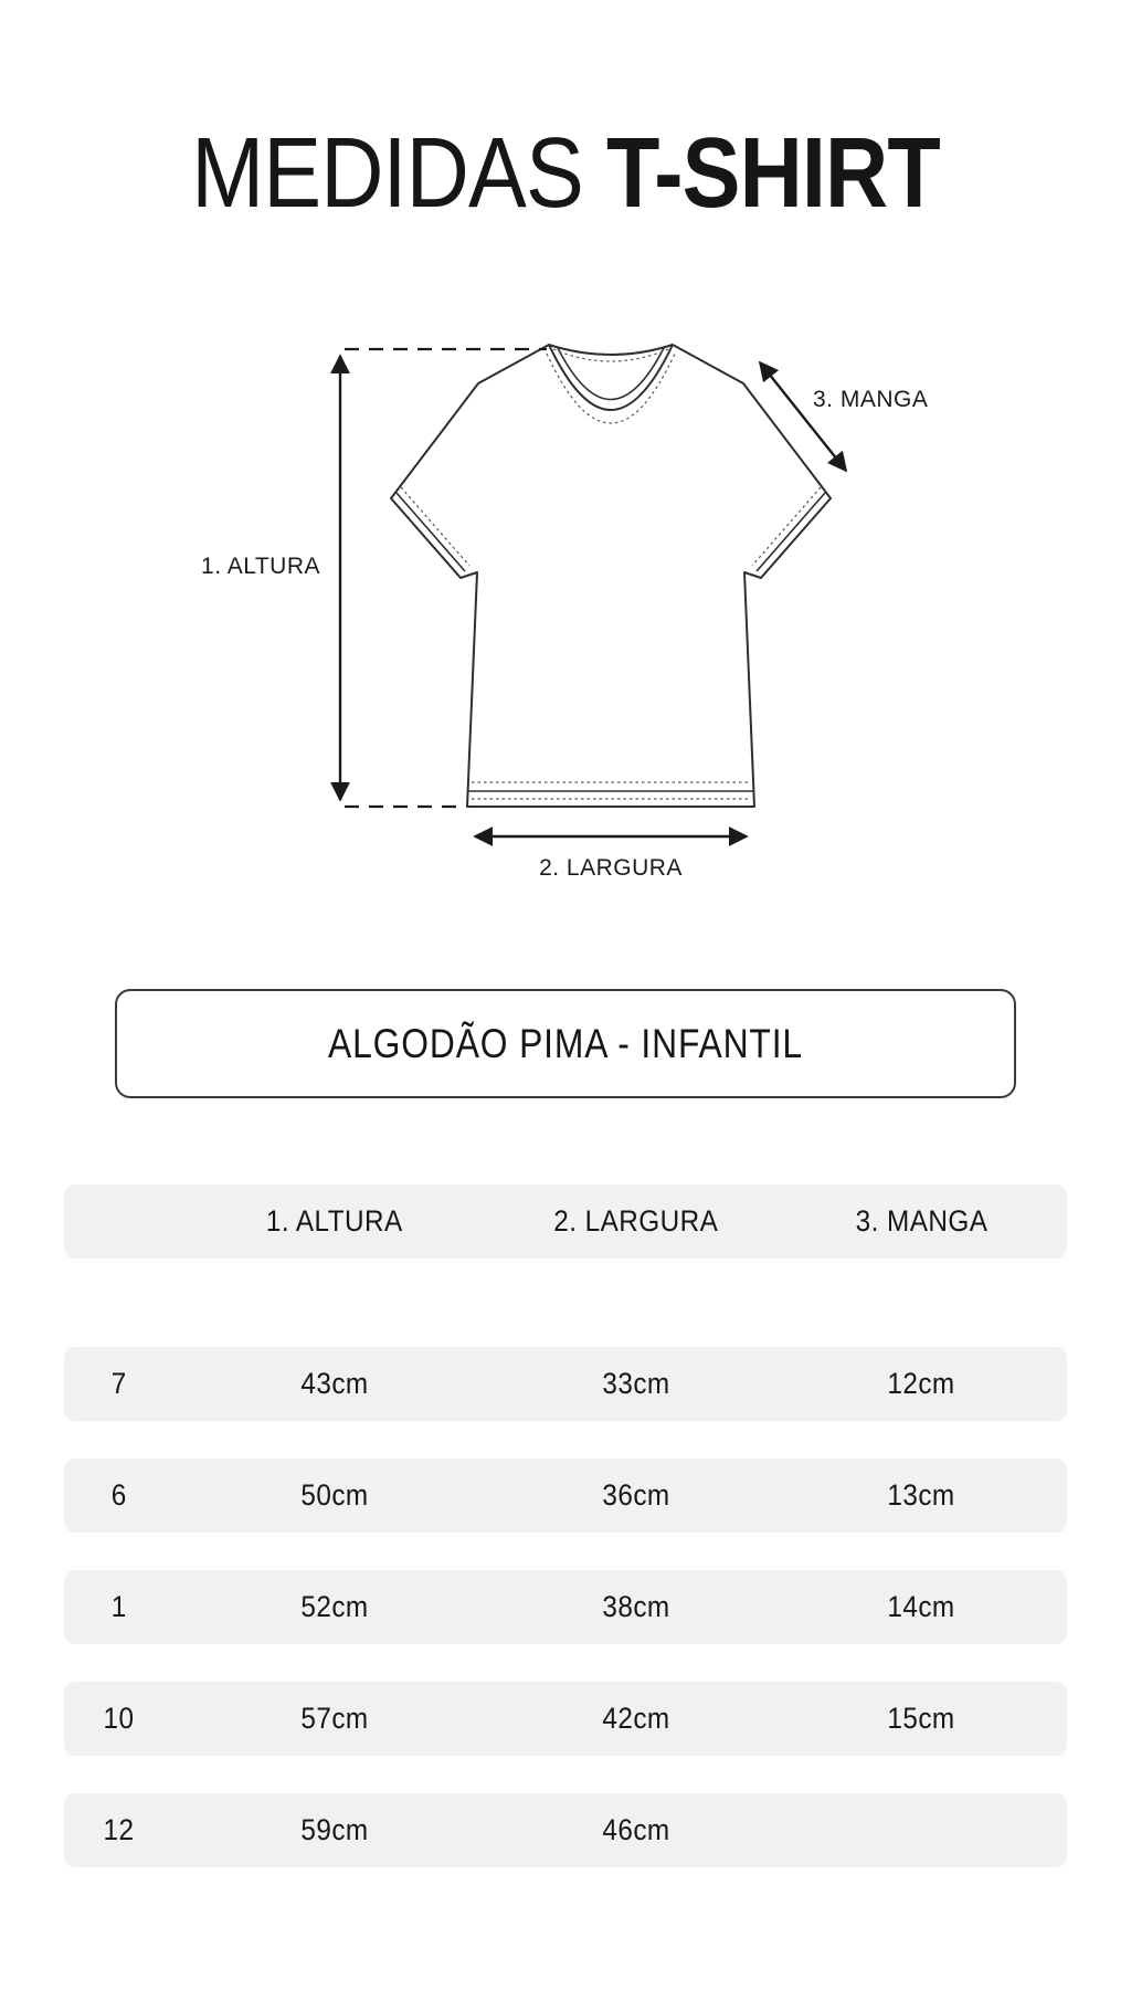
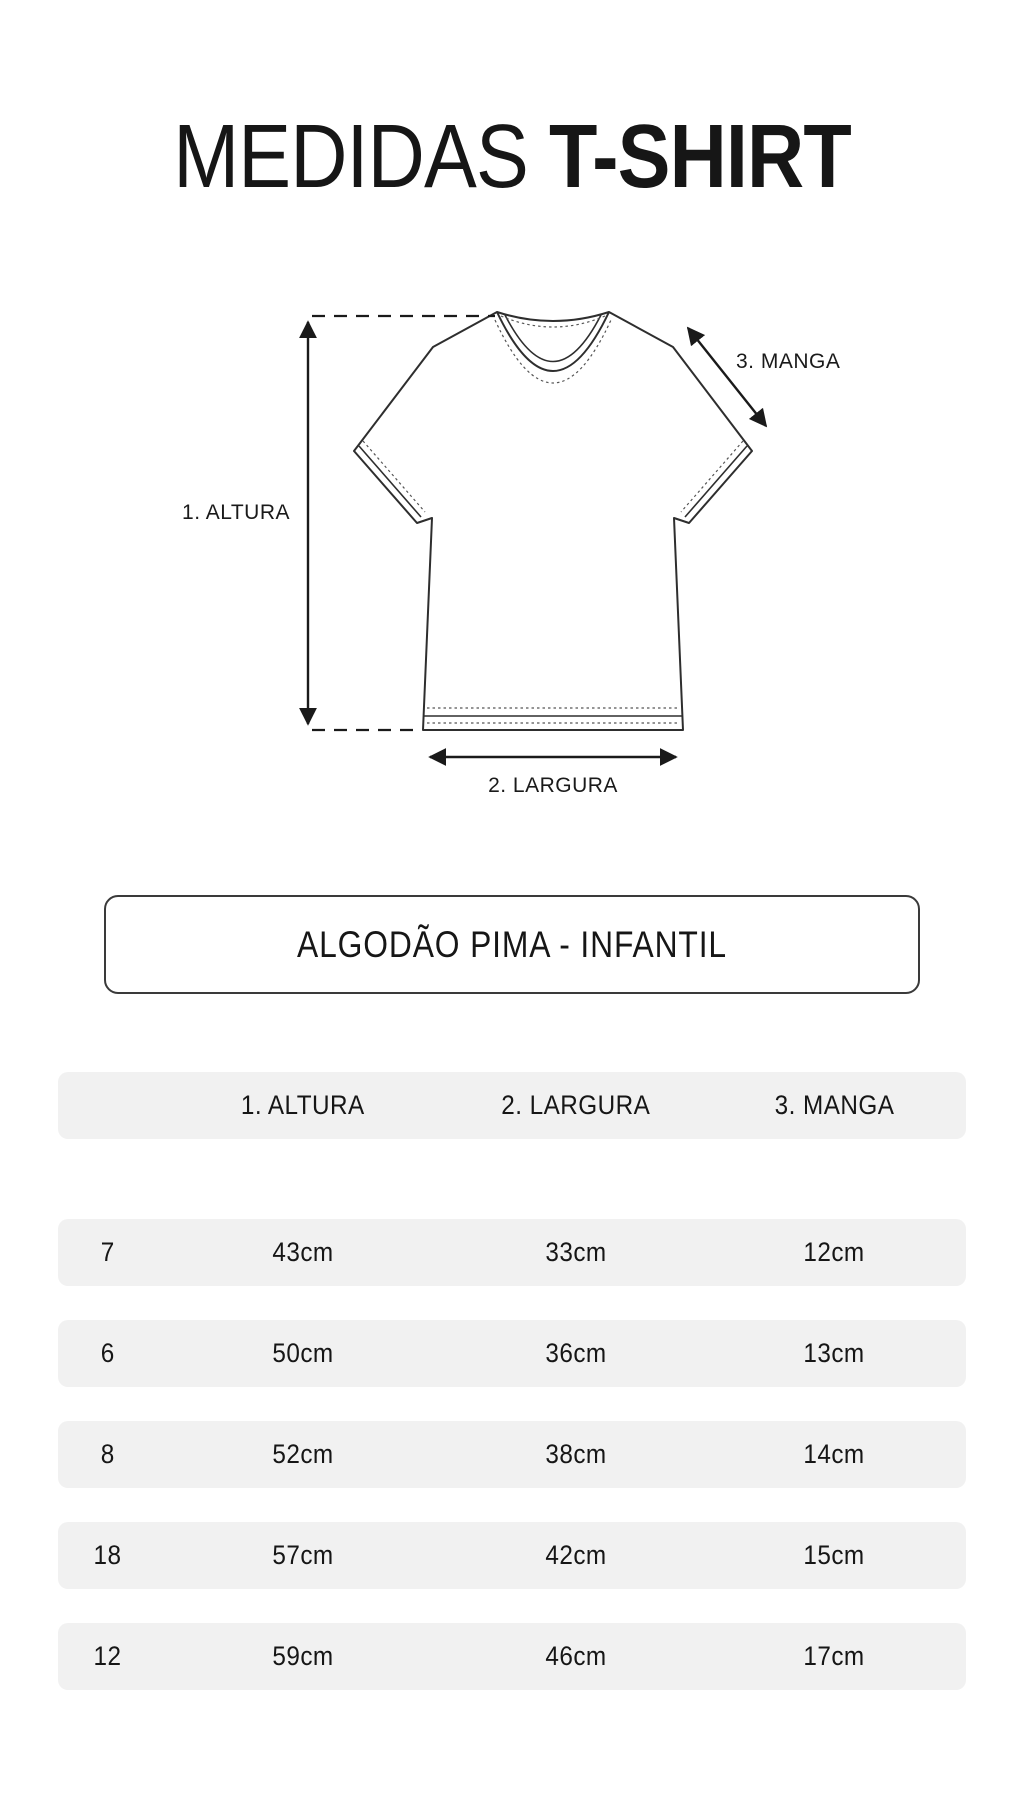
  MEDIDAS T-SHIRT
  1. ALTURA
  2. LARGURA
  3. MANGA
  ALGODÃO PIMA - INFANTIL
  1. ALTURA
  2. LARGURA
  3. MANGA
  7
  43cm
  33cm
  12cm
  6
  50cm
  36cm
  13cm
- 1
+ 8
  52cm
  38cm
  14cm
- 10
+ 18
  57cm
  42cm
  15cm
  12
  59cm
  46cm
+ 17cm
